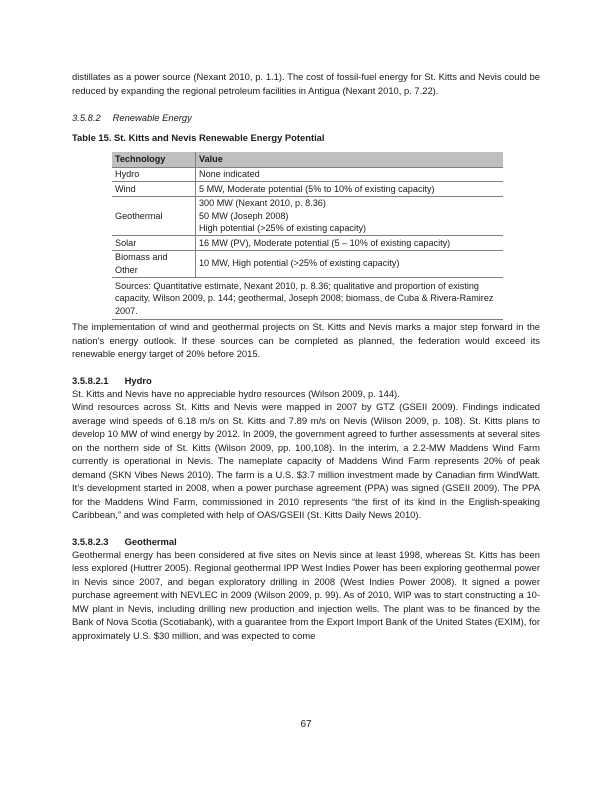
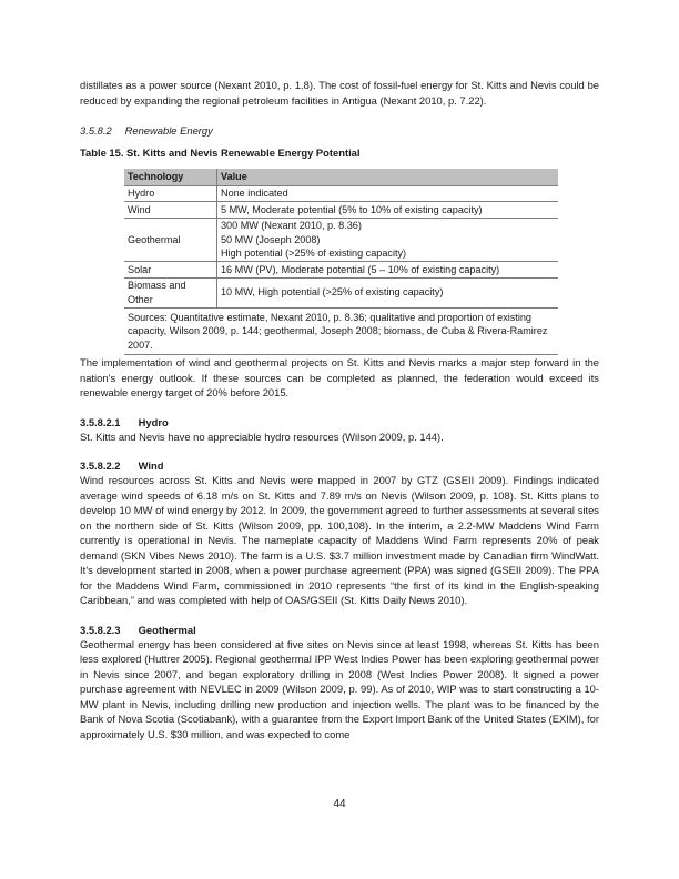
- distillates as a power source (Nexant 2010, p. 1.1). The cost of fossil-fuel energy for St. Kitts and Nevis could be reduced by expanding the regional petroleum facilities in Antigua (Nexant 2010, p. 7.22).
+ distillates as a power source (Nexant 2010, p. 1.8). The cost of fossil-fuel energy for St. Kitts and Nevis could be reduced by expanding the regional petroleum facilities in Antigua (Nexant 2010, p. 7.22).
  3.5.8.2 Renewable Energy
  Table 15. St. Kitts and Nevis Renewable Energy Potential
  Technology	Value
  Hydro	None indicated
  Wind	5 MW, Moderate potential (5% to 10% of existing capacity)
  Geothermal	300 MW (Nexant 2010, p. 8.36) 50 MW (Joseph 2008) High potential (>25% of existing capacity)
  Solar	16 MW (PV), Moderate potential (5 – 10% of existing capacity)
  Biomass and Other	10 MW, High potential (>25% of existing capacity)
  Sources: Quantitative estimate, Nexant 2010, p. 8.36; qualitative and proportion of existing capacity, Wilson 2009, p. 144; geothermal, Joseph 2008; biomass, de Cuba & Rivera-Ramirez 2007.
  The implementation of wind and geothermal projects on St. Kitts and Nevis marks a major step forward in the nation’s energy outlook. If these sources can be completed as planned, the federation would exceed its renewable energy target of 20% before 2015.
  3.5.8.2.1 Hydro
  St. Kitts and Nevis have no appreciable hydro resources (Wilson 2009, p. 144).
+ 3.5.8.2.2 Wind
  Wind resources across St. Kitts and Nevis were mapped in 2007 by GTZ (GSEII 2009). Findings indicated average wind speeds of 6.18 m/s on St. Kitts and 7.89 m/s on Nevis (Wilson 2009, p. 108). St. Kitts plans to develop 10 MW of wind energy by 2012. In 2009, the government agreed to further assessments at several sites on the northern side of St. Kitts (Wilson 2009, pp. 100,108). In the interim, a 2.2-MW Maddens Wind Farm currently is operational in Nevis. The nameplate capacity of Maddens Wind Farm represents 20% of peak demand (SKN Vibes News 2010). The farm is a U.S. $3.7 million investment made by Canadian firm WindWatt. It’s development started in 2008, when a power purchase agreement (PPA) was signed (GSEII 2009). The PPA for the Maddens Wind Farm, commissioned in 2010 represents “the first of its kind in the English-speaking Caribbean,” and was completed with help of OAS/GSEII (St. Kitts Daily News 2010).
  3.5.8.2.3 Geothermal
  Geothermal energy has been considered at five sites on Nevis since at least 1998, whereas St. Kitts has been less explored (Huttrer 2005). Regional geothermal IPP West Indies Power has been exploring geothermal power in Nevis since 2007, and began exploratory drilling in 2008 (West Indies Power 2008). It signed a power purchase agreement with NEVLEC in 2009 (Wilson 2009, p. 99). As of 2010, WIP was to start constructing a 10-MW plant in Nevis, including drilling new production and injection wells. The plant was to be financed by the Bank of Nova Scotia (Scotiabank), with a guarantee from the Export Import Bank of the United States (EXIM), for approximately U.S. $30 million, and was expected to come
- 67
+ 44
